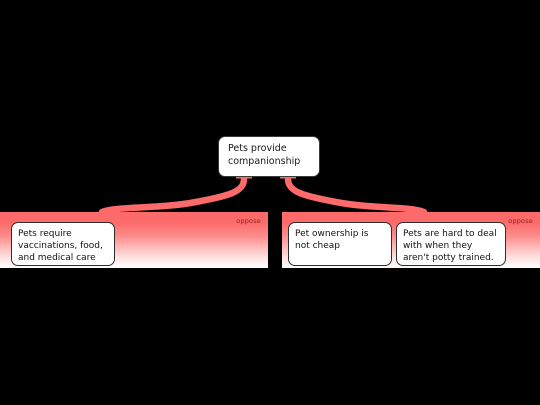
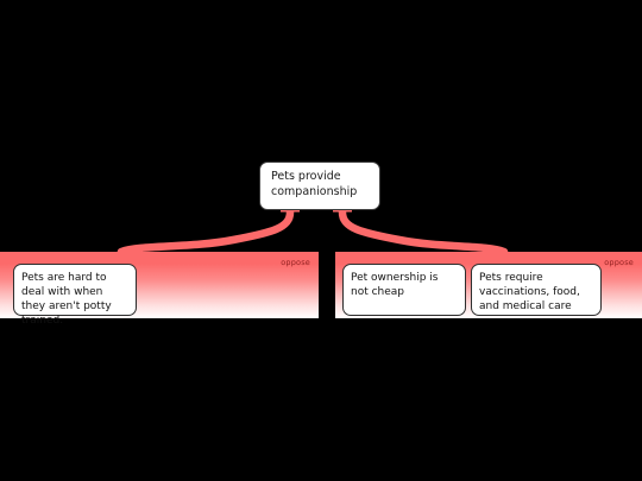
  Pets provide companionship
  oppose
- Pets require vaccinations, food, and medical care
+ Pets are hard to deal with when they aren't potty trained.
  oppose
  Pet ownership is not cheap
- Pets are hard to deal with when they aren't potty trained.
+ Pets require vaccinations, food, and medical care
